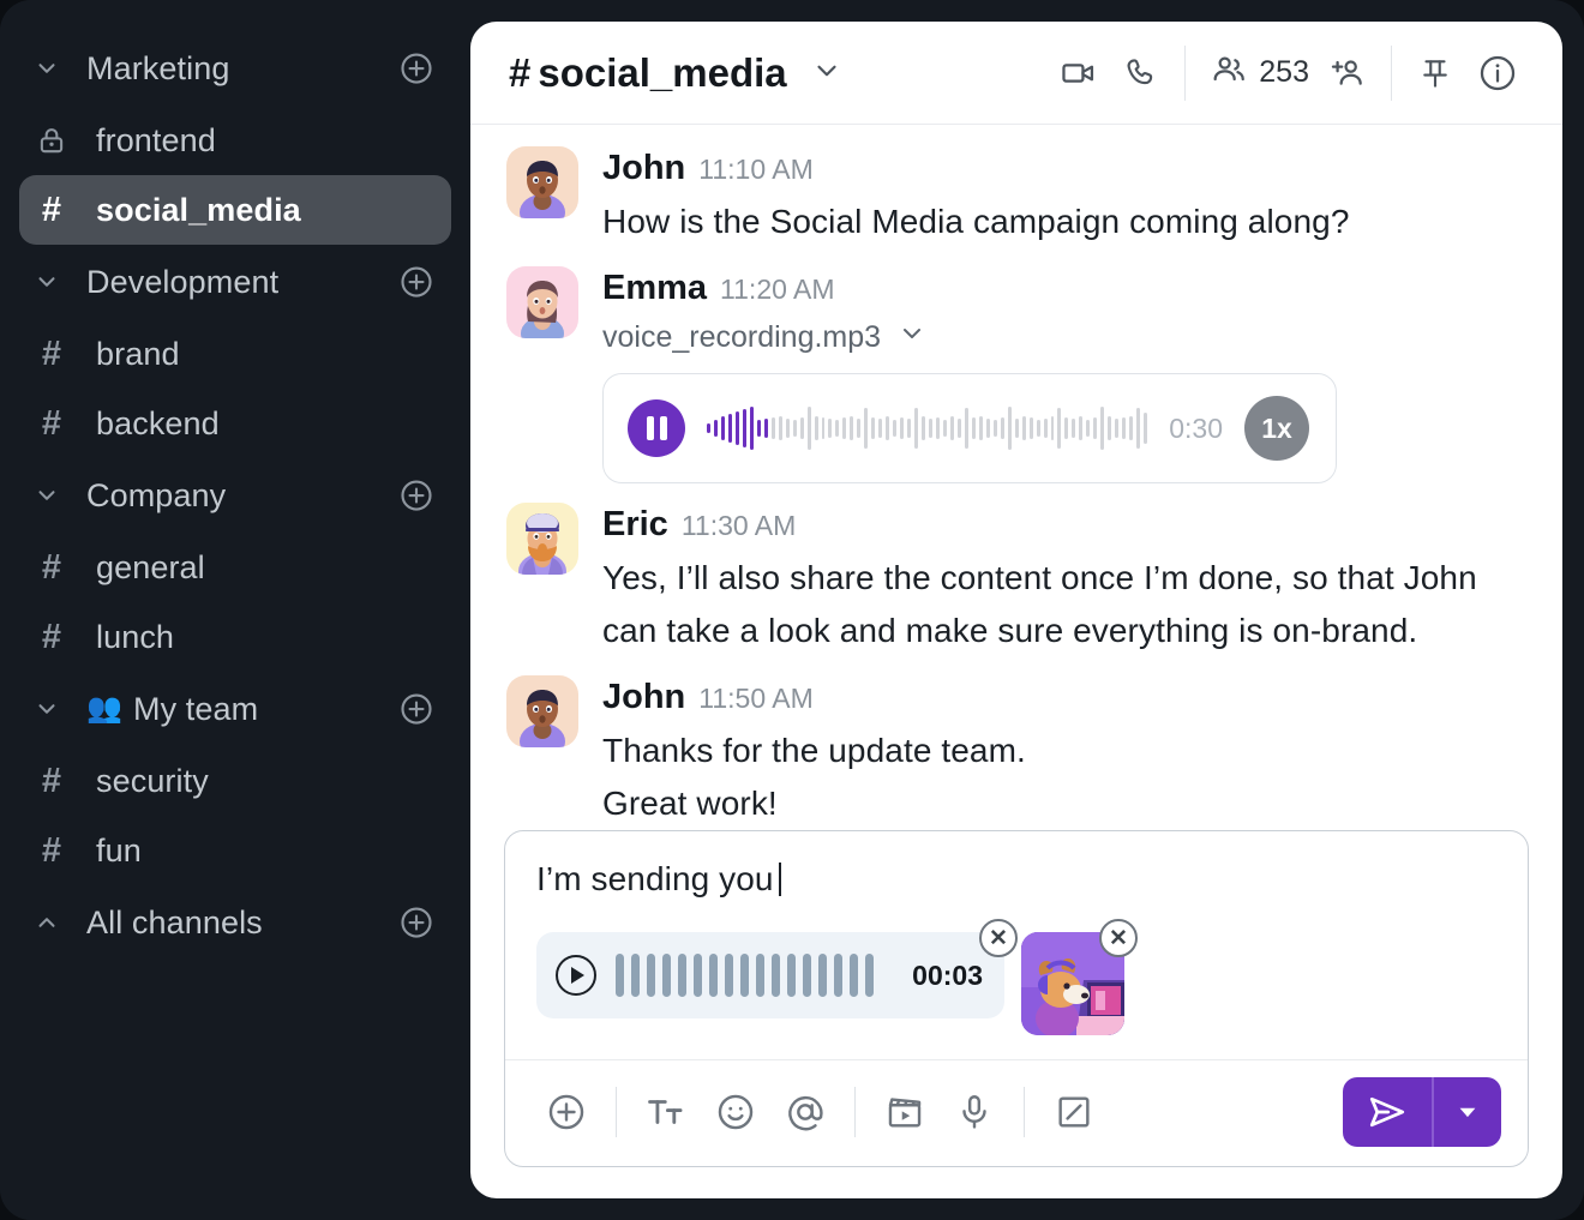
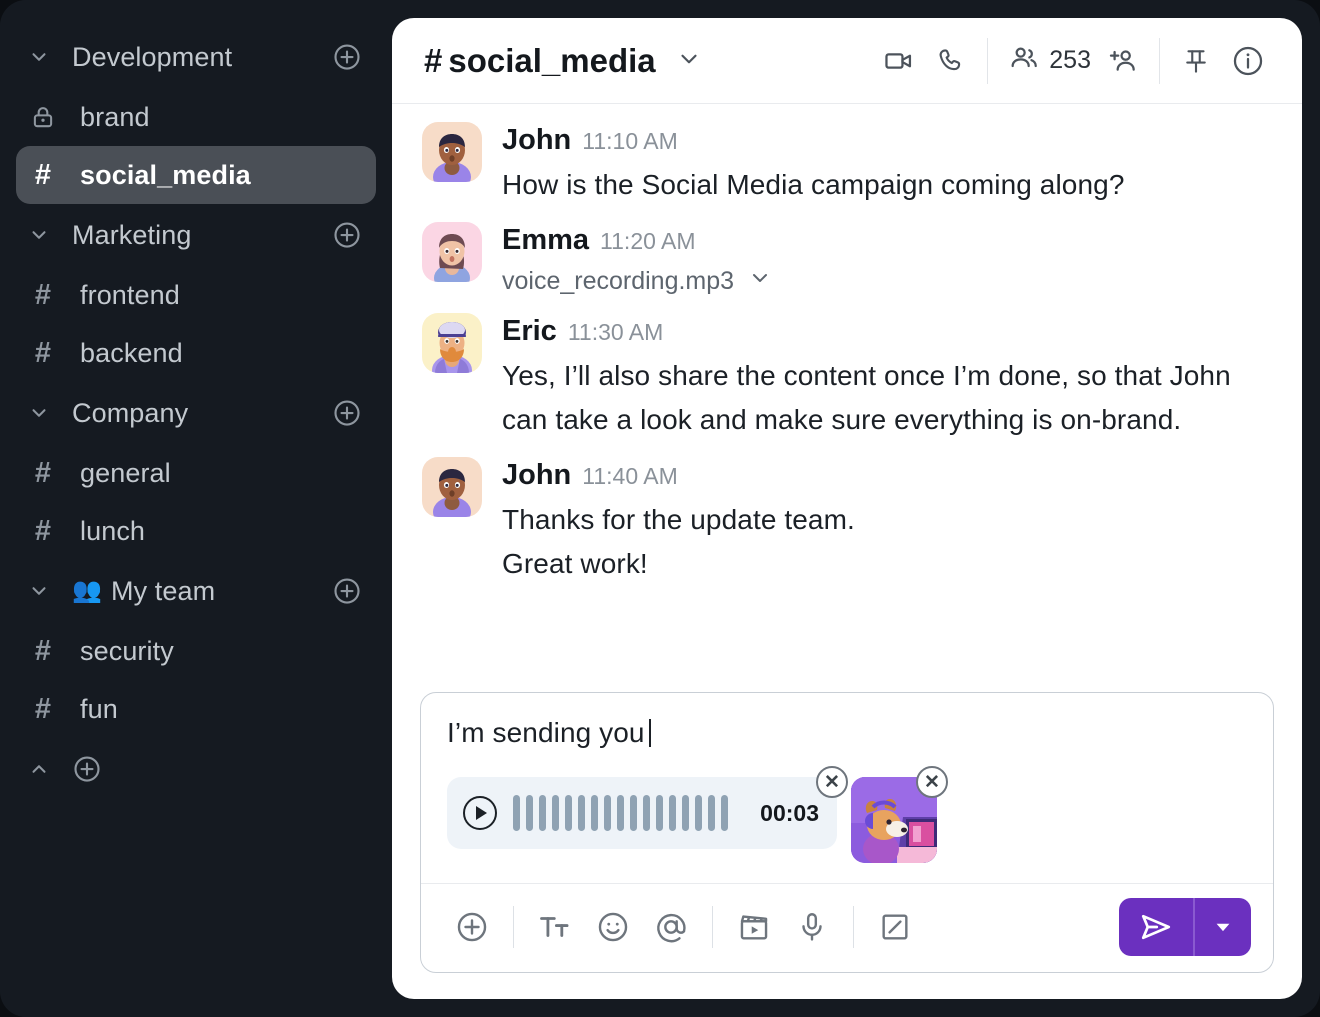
- Marketing
+ Development
- frontend
+ brand
  #
  social_media
- Development
+ Marketing
  #
- brand
+ frontend
  #
  backend
  Company
  #
  general
  #
  lunch
  👥
  My team
  #
  security
  #
  fun
- All channels
  #
  social_media
  253
  John
  11:10 AM
  How is the Social Media campaign coming along?
  Emma
  11:20 AM
  voice_recording.mp3
- 0:30
- 1x
  Eric
  11:30 AM
  Yes, I’ll also share the content once I’m done, so that John can take a look and make sure everything is on-brand.
  John
- 11:50 AM
+ 11:40 AM
  Thanks for the update team.
  Great work!
  I’m sending you
  00:03
  ✕
  ✕
